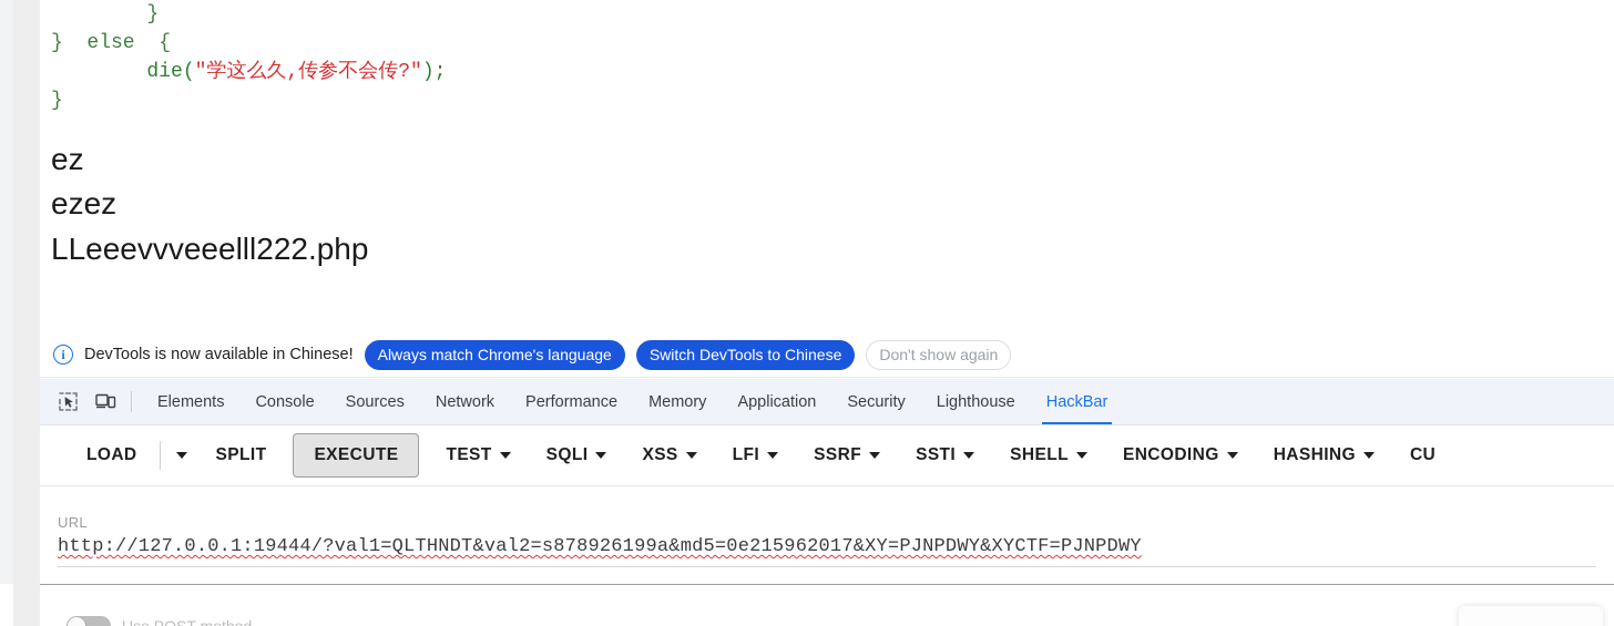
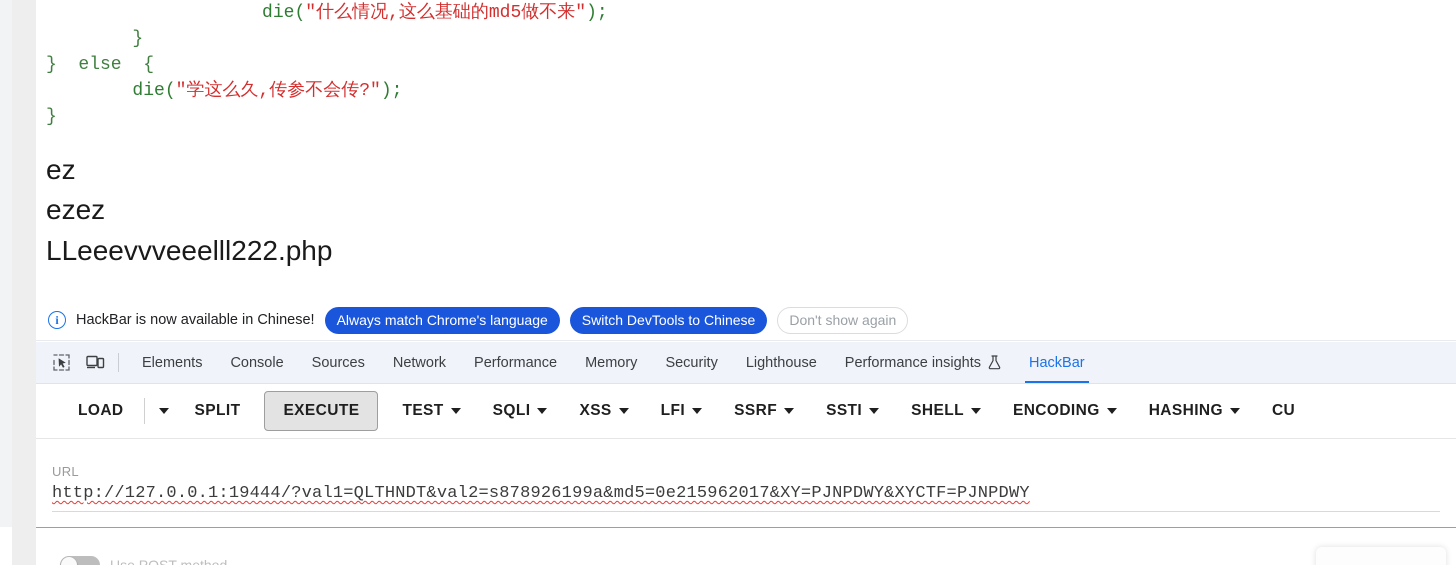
+ die("什么情况,这么基础的md5做不来");
  }
  } else {
  die("学这么久,传参不会传?");
  }
  ez
  ezez
  LLeeevvveeelll222.php
  i
- DevTools is now available in Chinese!
+ HackBar is now available in Chinese!
  Always match Chrome's language
  Switch DevTools to Chinese
  Don't show again
  Elements
  Console
  Sources
  Network
  Performance
  Memory
- Application
  Security
  Lighthouse
+ Performance insights
  HackBar
  LOAD
  SPLIT
  EXECUTE
  TEST
  SQLI
  XSS
  LFI
  SSRF
  SSTI
  SHELL
  ENCODING
  HASHING
  CU
  URL
  http://127.0.0.1:19444/?val1=QLTHNDT&val2=s878926199a&md5=0e215962017&XY=PJNPDWY&XYCTF=PJNPDWY
